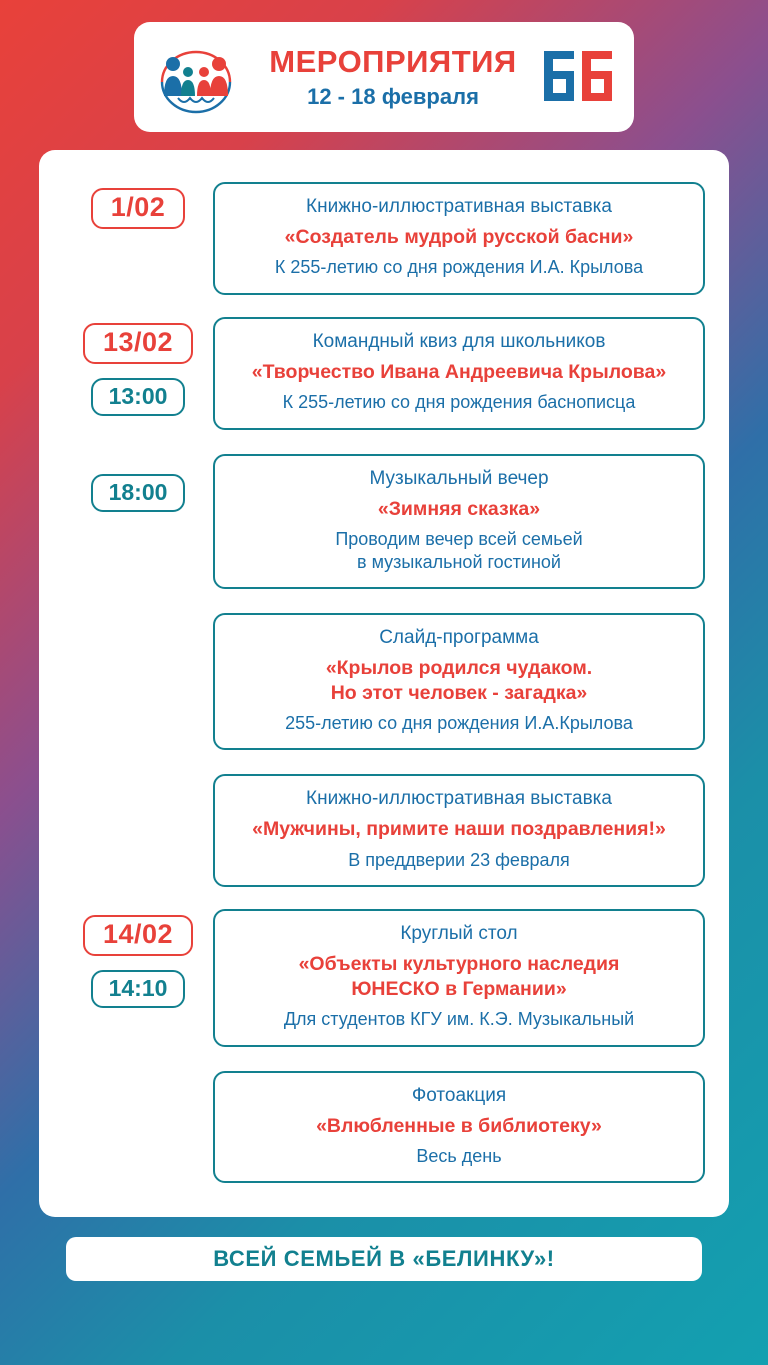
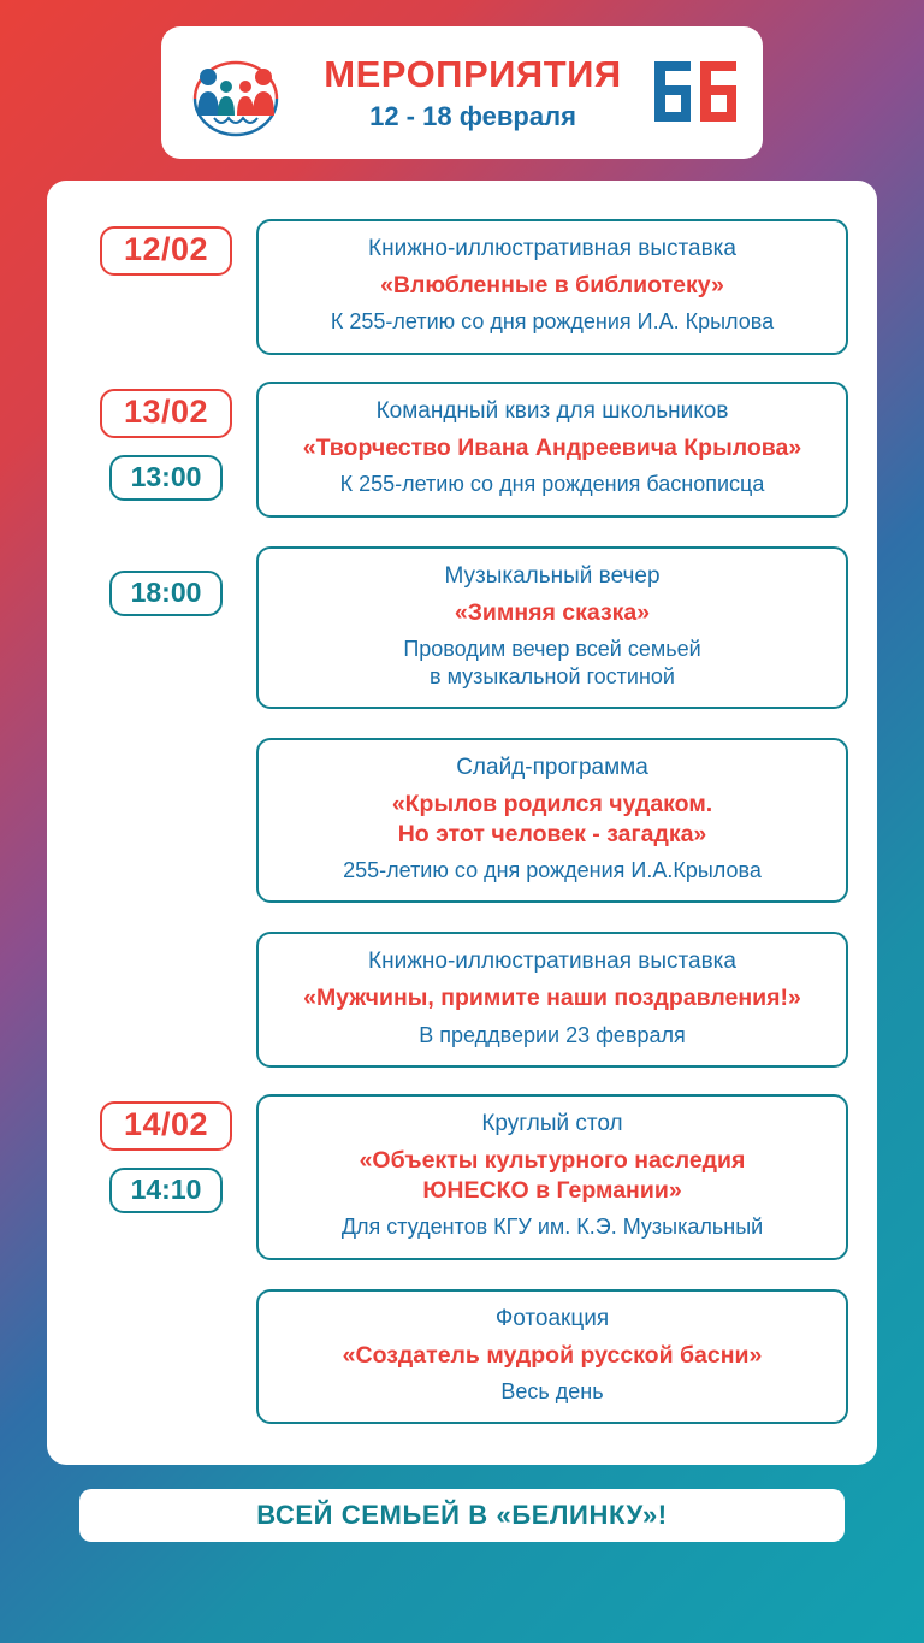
  МЕРОПРИЯТИЯ
  12 - 18 февраля
- 1/02
+ 12/02
  Книжно-иллюстративная выставка
- «Создатель мудрой русской басни»
+ «Влюбленные в библиотеку»
  К 255-летию со дня рождения И.А. Крылова
  13/02
  13:00
  18:00
  Командный квиз для школьников
  «Творчество Ивана Андреевича Крылова»
  К 255-летию со дня рождения баснописца
  Музыкальный вечер
  «Зимняя сказка»
  Проводим вечер всей семьей
  в музыкальной гостиной
  Слайд-программа
  «Крылов родился чудаком.
  Но этот человек - загадка»
  255-летию со дня рождения И.А.Крылова
  Книжно-иллюстративная выставка
  «Мужчины, примите наши поздравления!»
  В преддверии 23 февраля
  14/02
  14:10
  Круглый стол
  «Объекты культурного наследия
  ЮНЕСКО в Германии»
  Для студентов КГУ им. К.Э. Музыкальный
  Фотоакция
- «Влюбленные в библиотеку»
+ «Создатель мудрой русской басни»
  Весь день
  ВСЕЙ СЕМЬЕЙ В «БЕЛИНКУ»!
